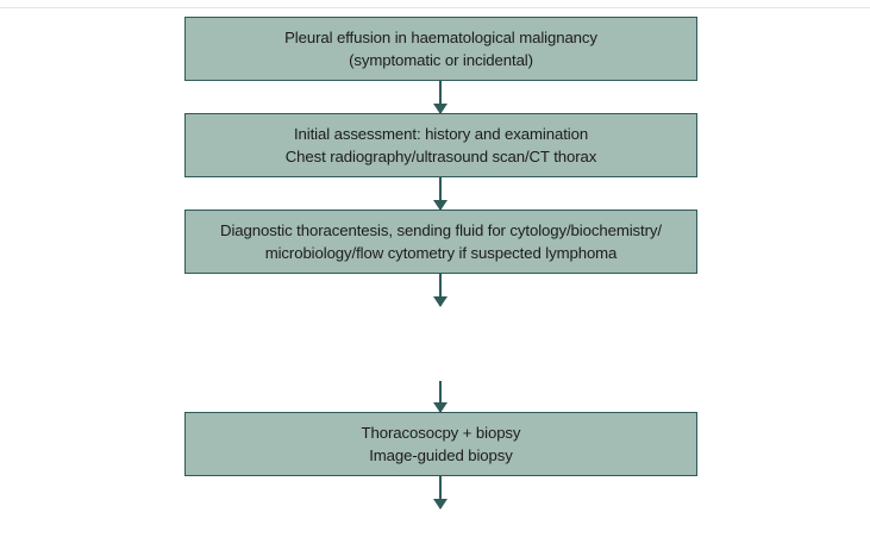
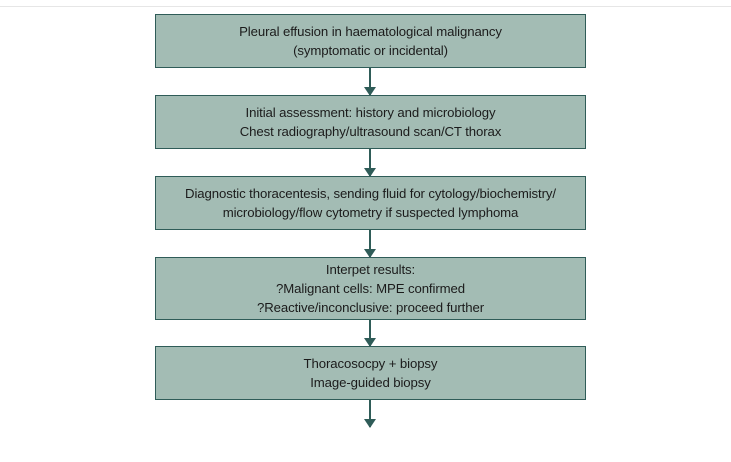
  Pleural effusion in haematological malignancy
  (symptomatic or incidental)
- Initial assessment: history and examination
+ Initial assessment: history and microbiology
  Chest radiography/ultrasound scan/CT thorax
  Diagnostic thoracentesis, sending fluid for cytology/biochemistry/
  microbiology/flow cytometry if suspected lymphoma
+ Interpet results:
+ ?Malignant cells: MPE confirmed
+ ?Reactive/inconclusive: proceed further
  Thoracosocpy + biopsy
  Image-guided biopsy
